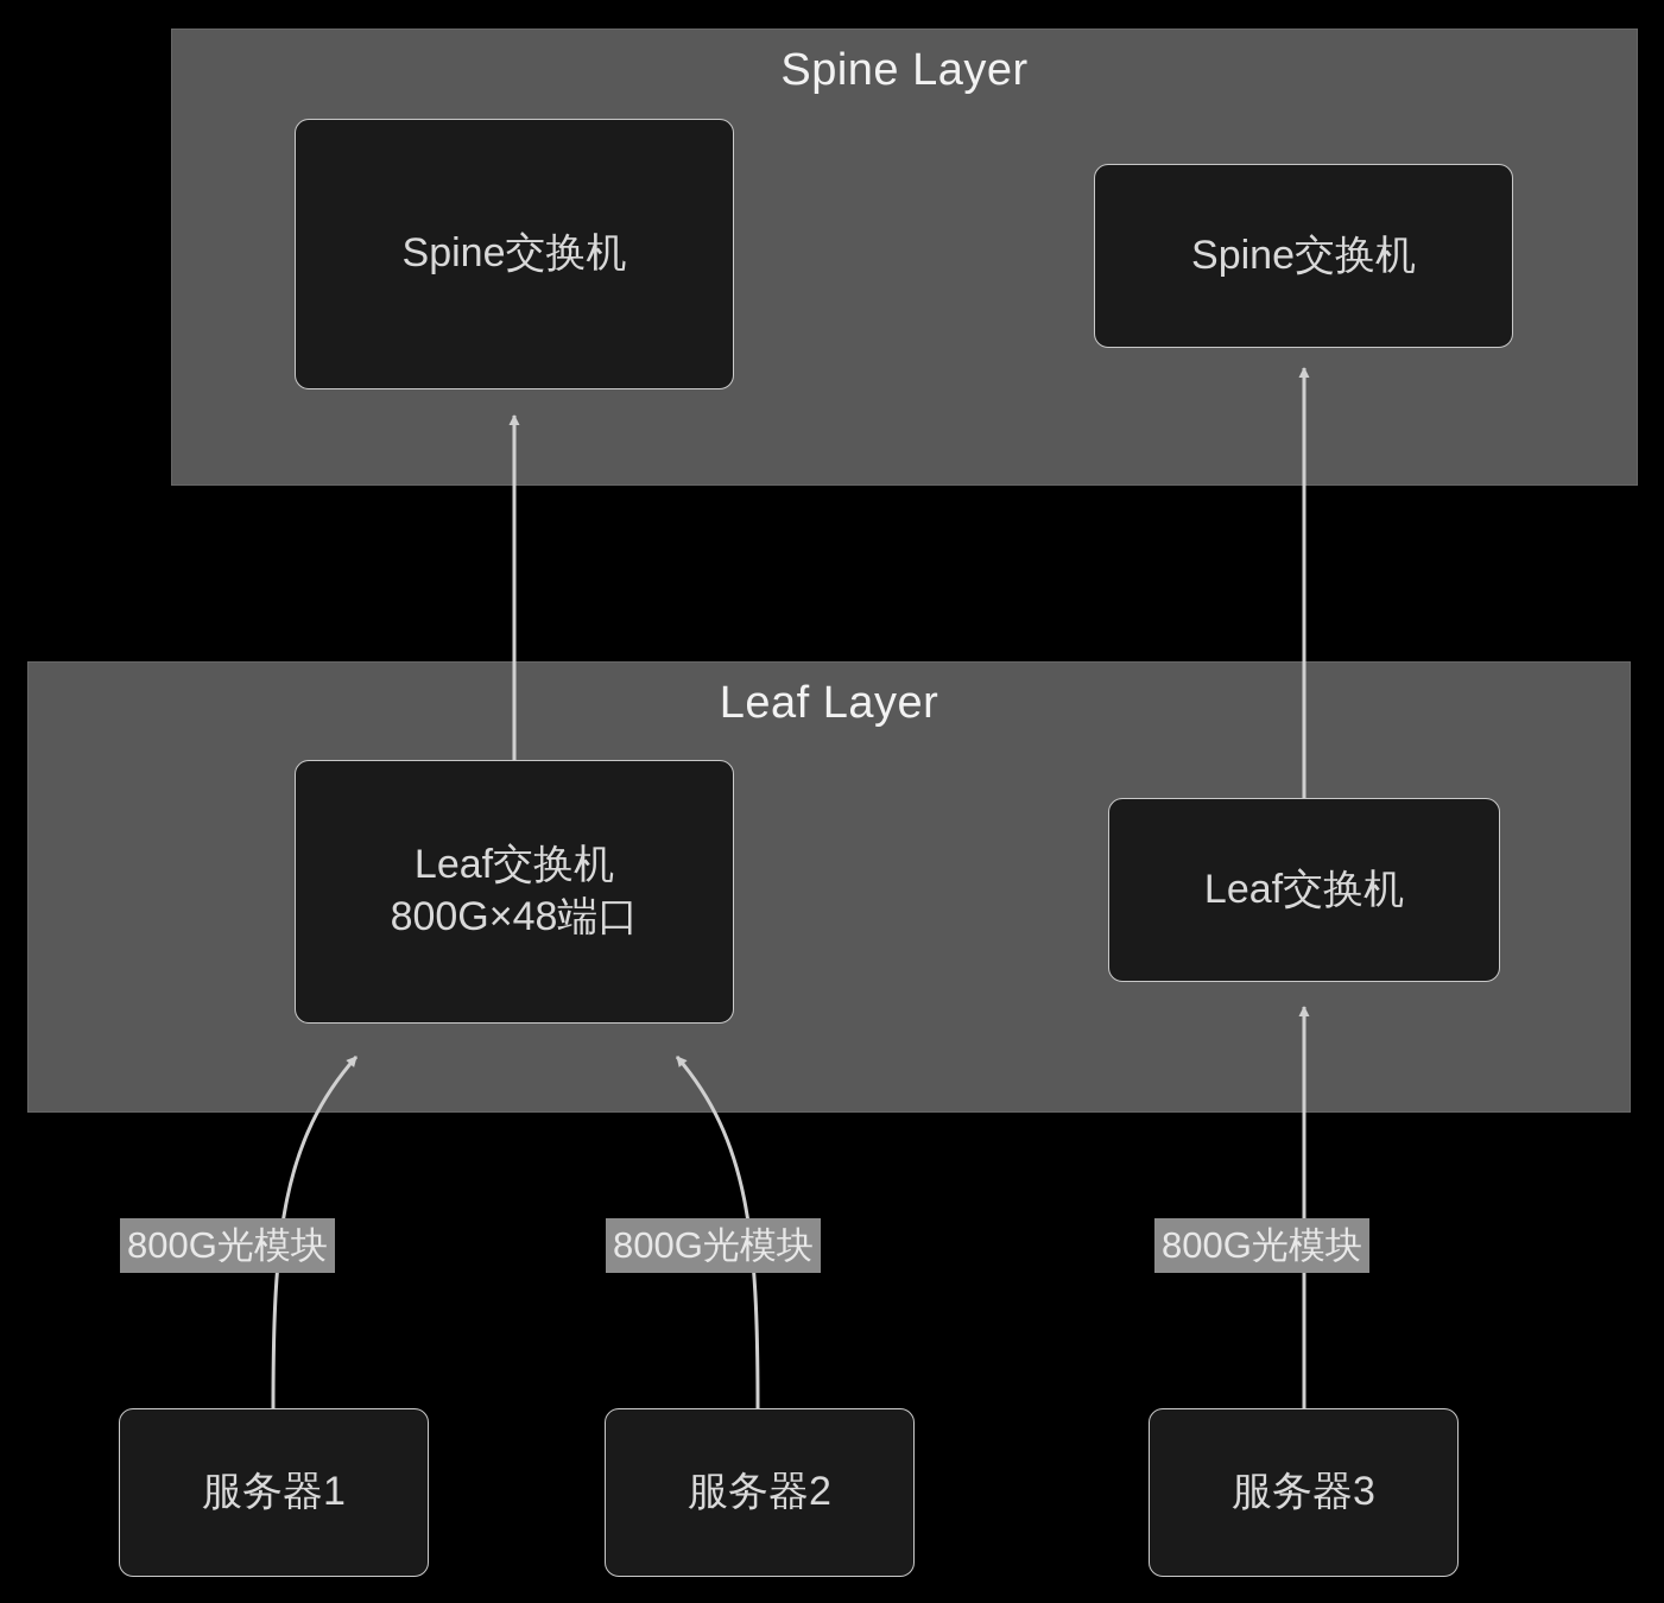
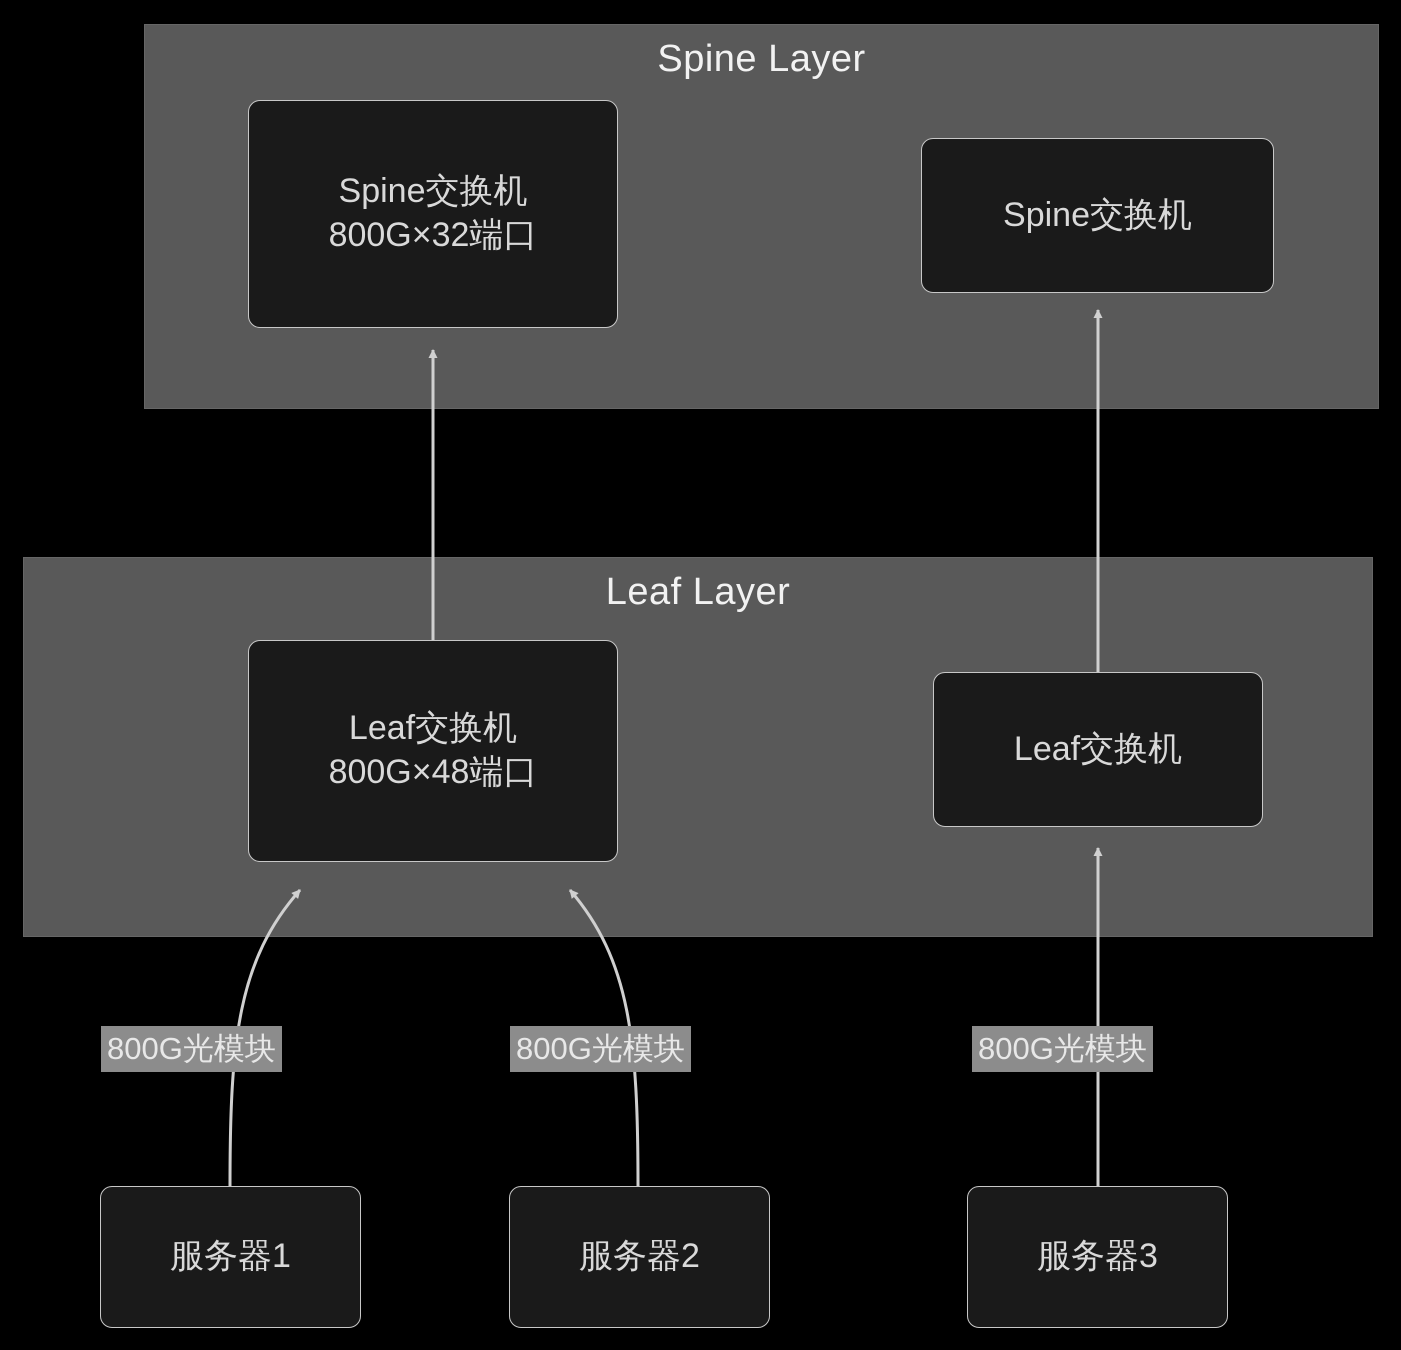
  Spine Layer
  Leaf Layer
  Spine交换机
+ 800G×32端口
  Spine交换机
  Leaf交换机
  800G×48端口
  Leaf交换机
  服务器1
  服务器2
  服务器3
  800G光模块
  800G光模块
  800G光模块
